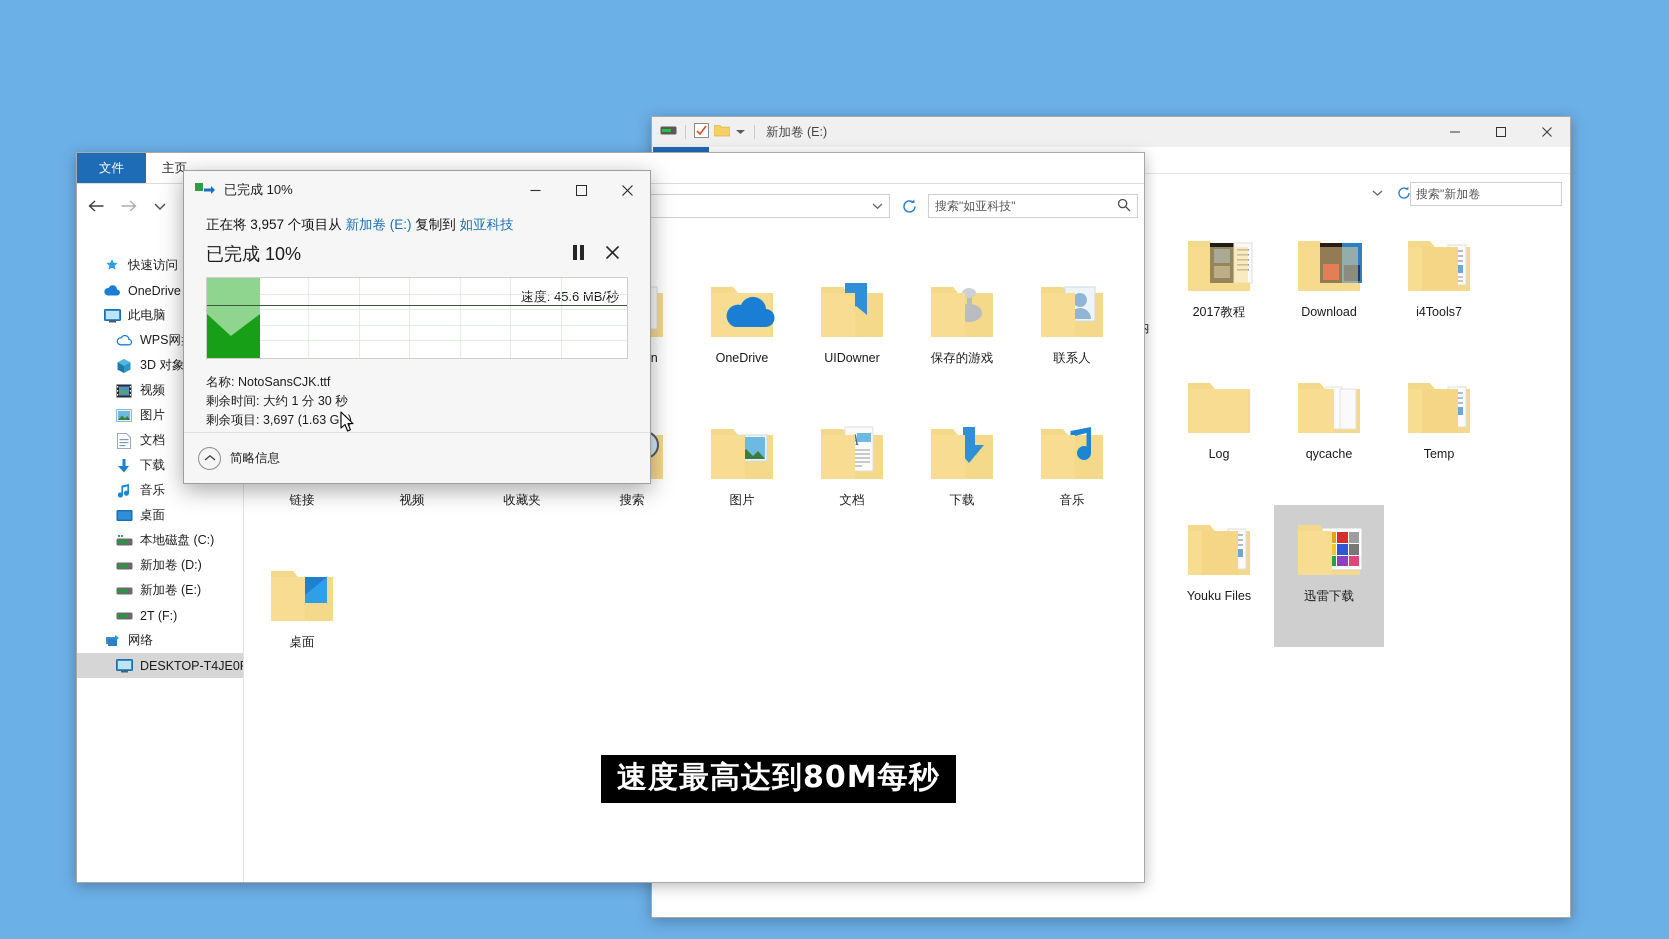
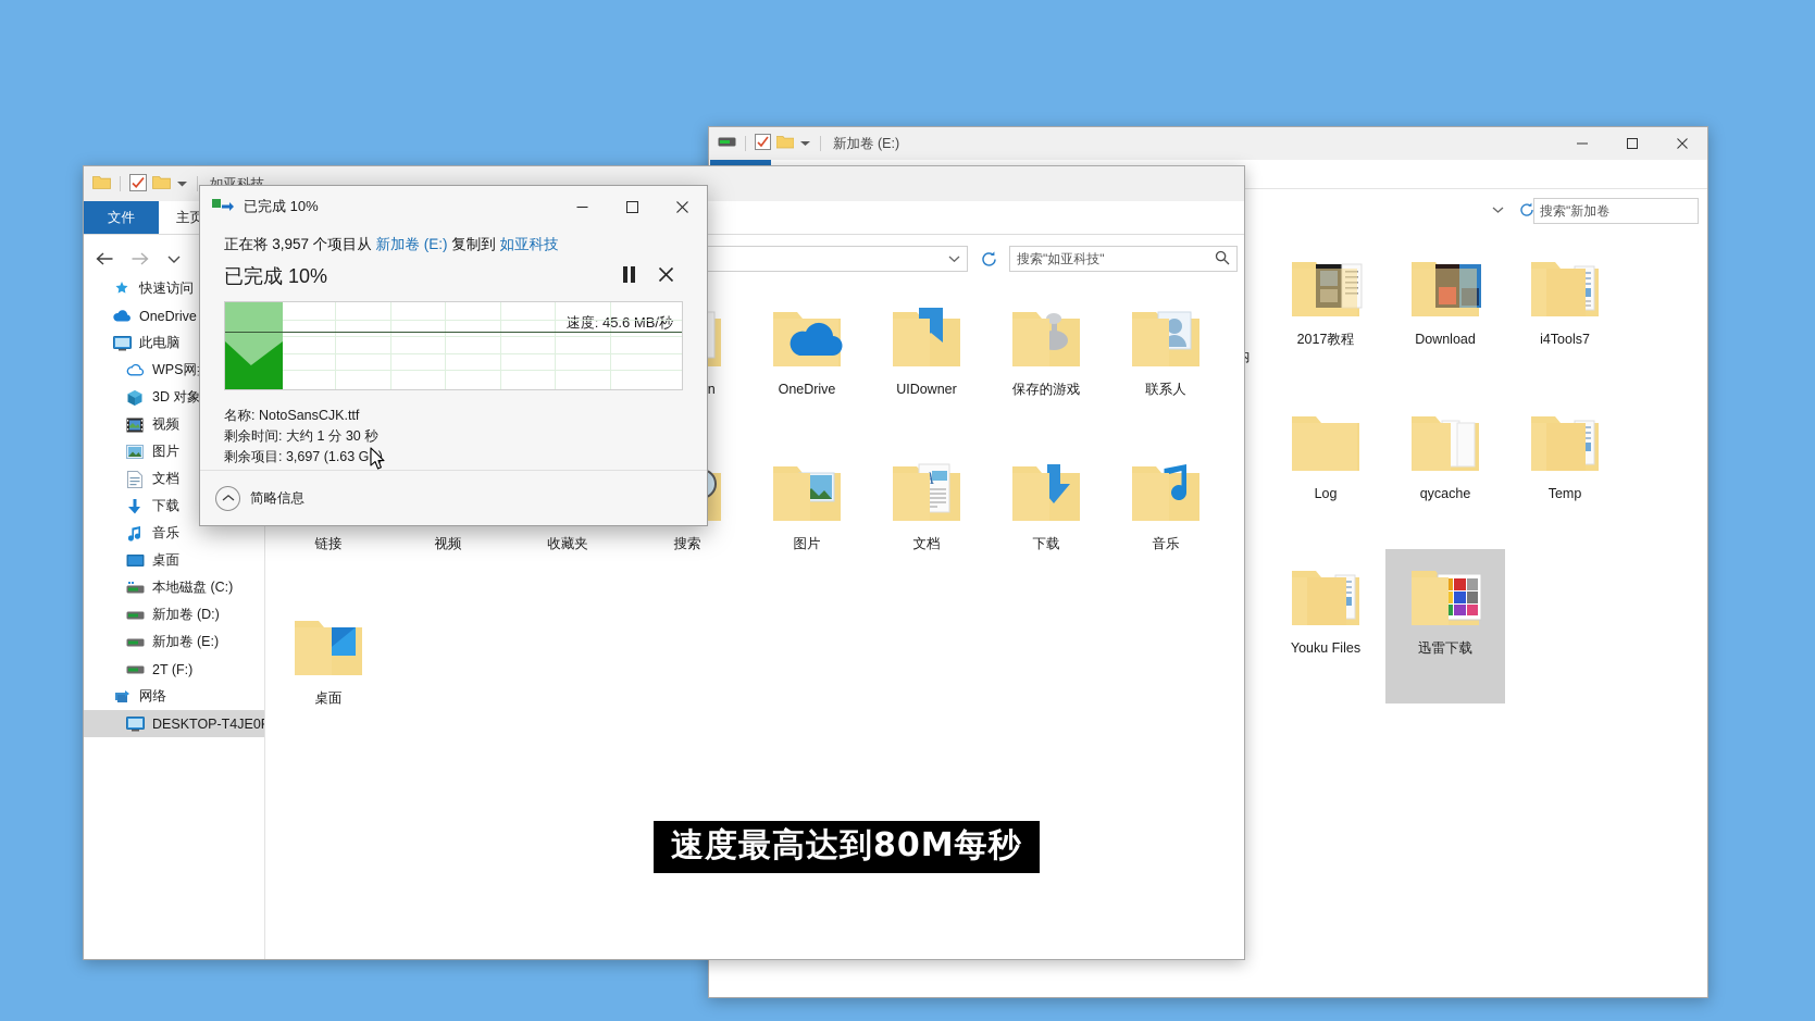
  新加卷 (E:)
  搜索"新加卷
  2017教程
  Download
  i4Tools7
  Log
  qycache
  Temp
  Youku Files
  迅雷下载
+ 如亚科技
  文件
  主页
  搜索"如亚科技"
  快速访问
  OneDrive
  此电脑
  WPS网
  3D 对象
  视频
  图片
  文档
  下载
  音乐
  桌面
  本地磁盘 (C:)
  新加卷 (D:)
  新加卷 (E:)
  2T (F:)
  网络
  DESKTOP-T4JE0
  OneDrive
  UIDowner
  保存的游戏
  联系人
  链接
  视频
  收藏夹
  搜索
  图片
  文档
  下载
  音乐
  桌面
  已完成 10%
  正在将 3,957 个项目从 新加卷 (E:) 复制到 如亚科技
  已完成 10%
  速度: 45.6 MB/秒
  名称: NotoSansCJK.ttf
  剩余时间: 大约 1 分 30 秒
  剩余项目: 3,697 (1.63 G
  简略信息
  速度最高达到80M每秒
